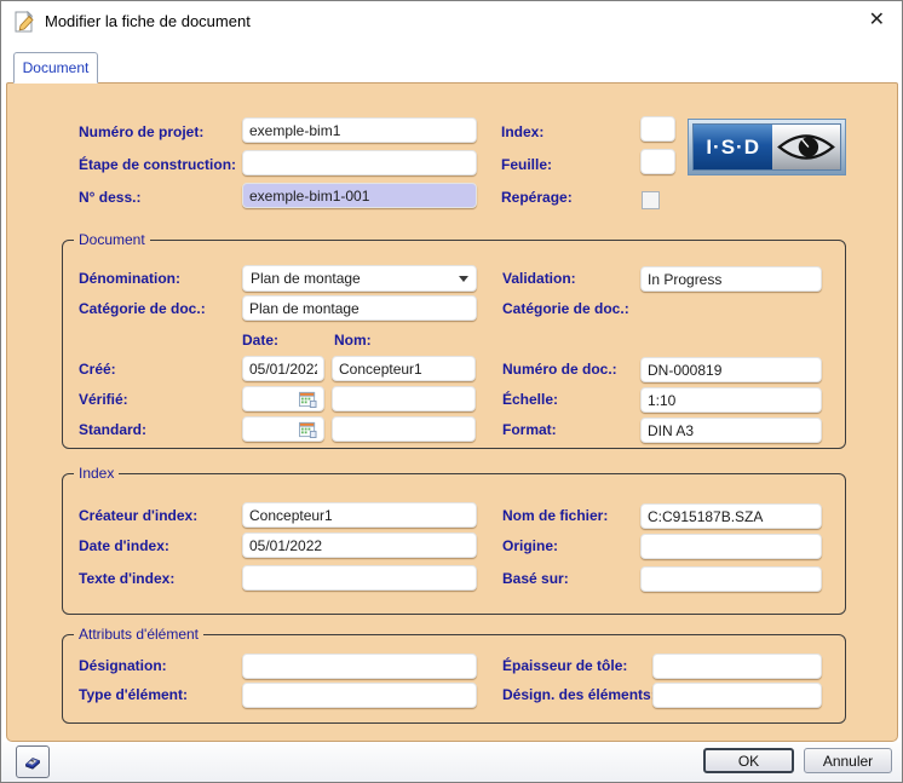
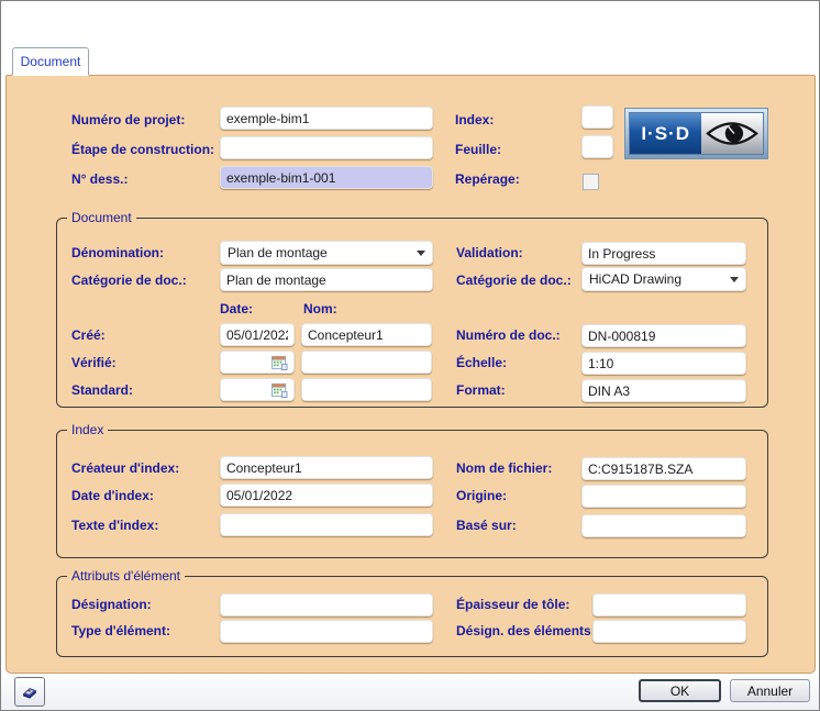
- Modifier la fiche de document
- ✕
  Document
  Numéro de projet:
  exemple-bim1
  Étape de construction:
  N° dess.:
  exemple-bim1-001
  Index:
  Feuille:
  Repérage:
  I·S·D
  Document
  Dénomination:
  Plan de montage
  Catégorie de doc.:
  Plan de montage
  Date:
  Nom:
  Créé:
  05/01/202
  Concepteur1
  Vérifié:
  Standard:
  Validation:
  In Progress
  Catégorie de doc.:
+ HiCAD Drawing
  Numéro de doc.:
  DN-000819
  Échelle:
  1:10
  Format:
  DIN A3
  Index
  Créateur d'index:
  Concepteur1
  Date d'index:
  05/01/2022
  Texte d'index:
  Nom de fichier:
  C:C915187B.SZA
  Origine:
  Basé sur:
  Attributs d'élément
  Désignation:
  Type d'élément:
  Épaisseur de tôle:
  Désign. des éléments
  OK
  Annuler
